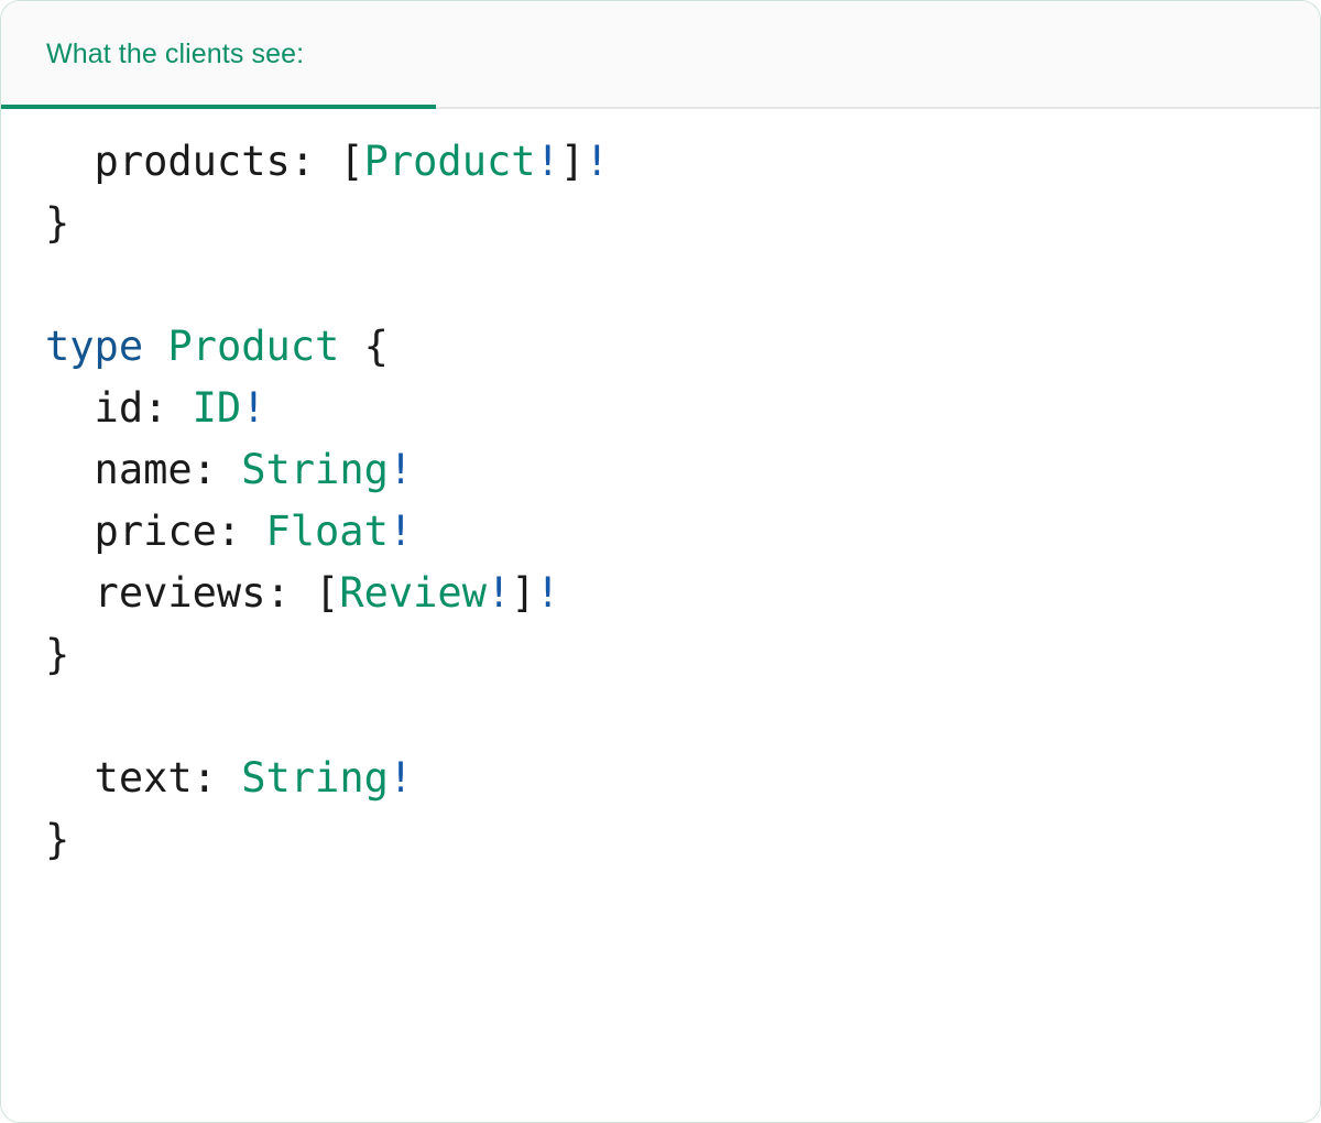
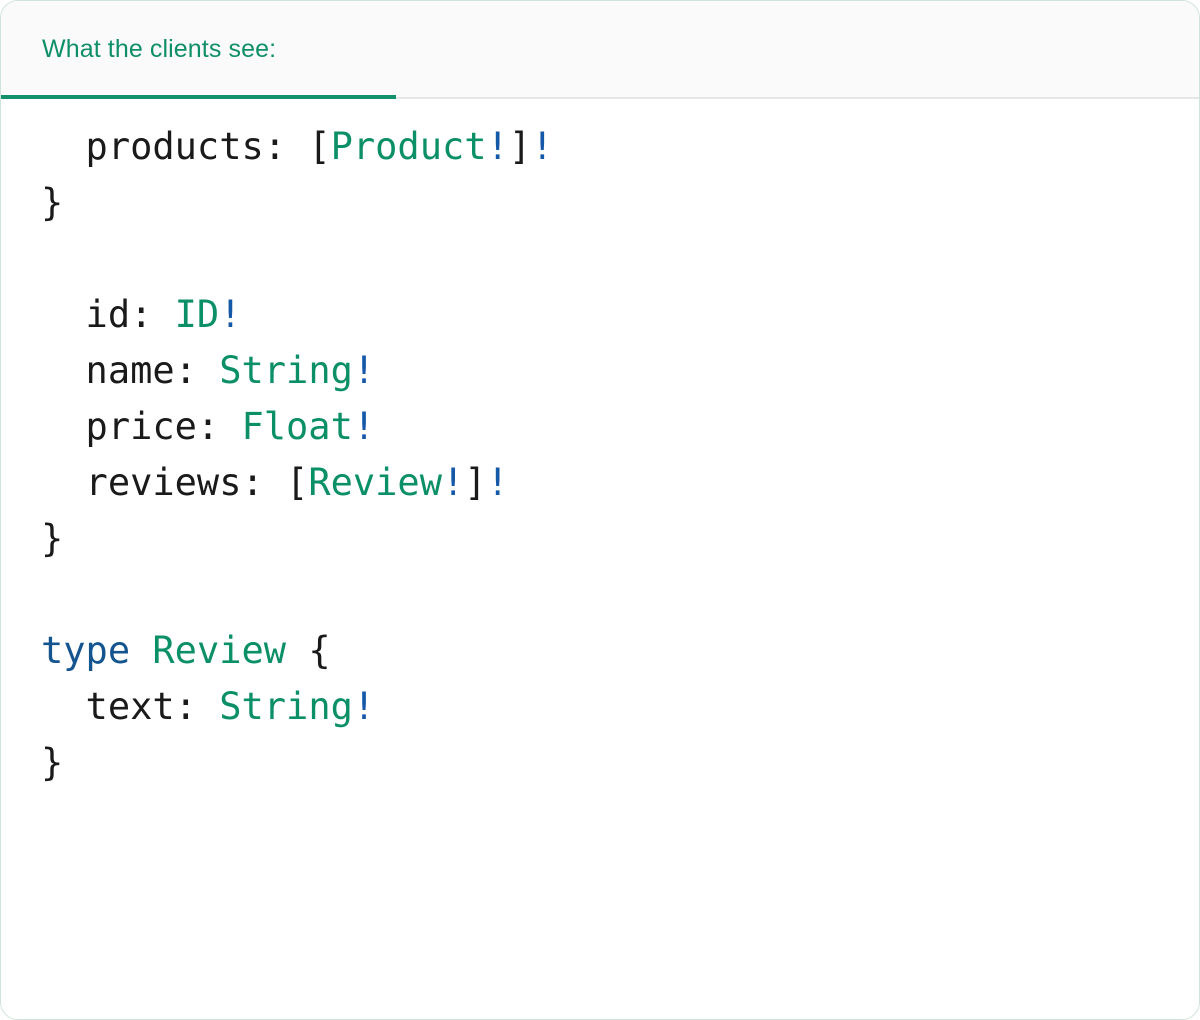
  What the clients see:
  products: [Product!]!
  }
- type Product {
  id: ID!
  name: String!
  price: Float!
  reviews: [Review!]!
  }
+ type Review {
  text: String!
  }
